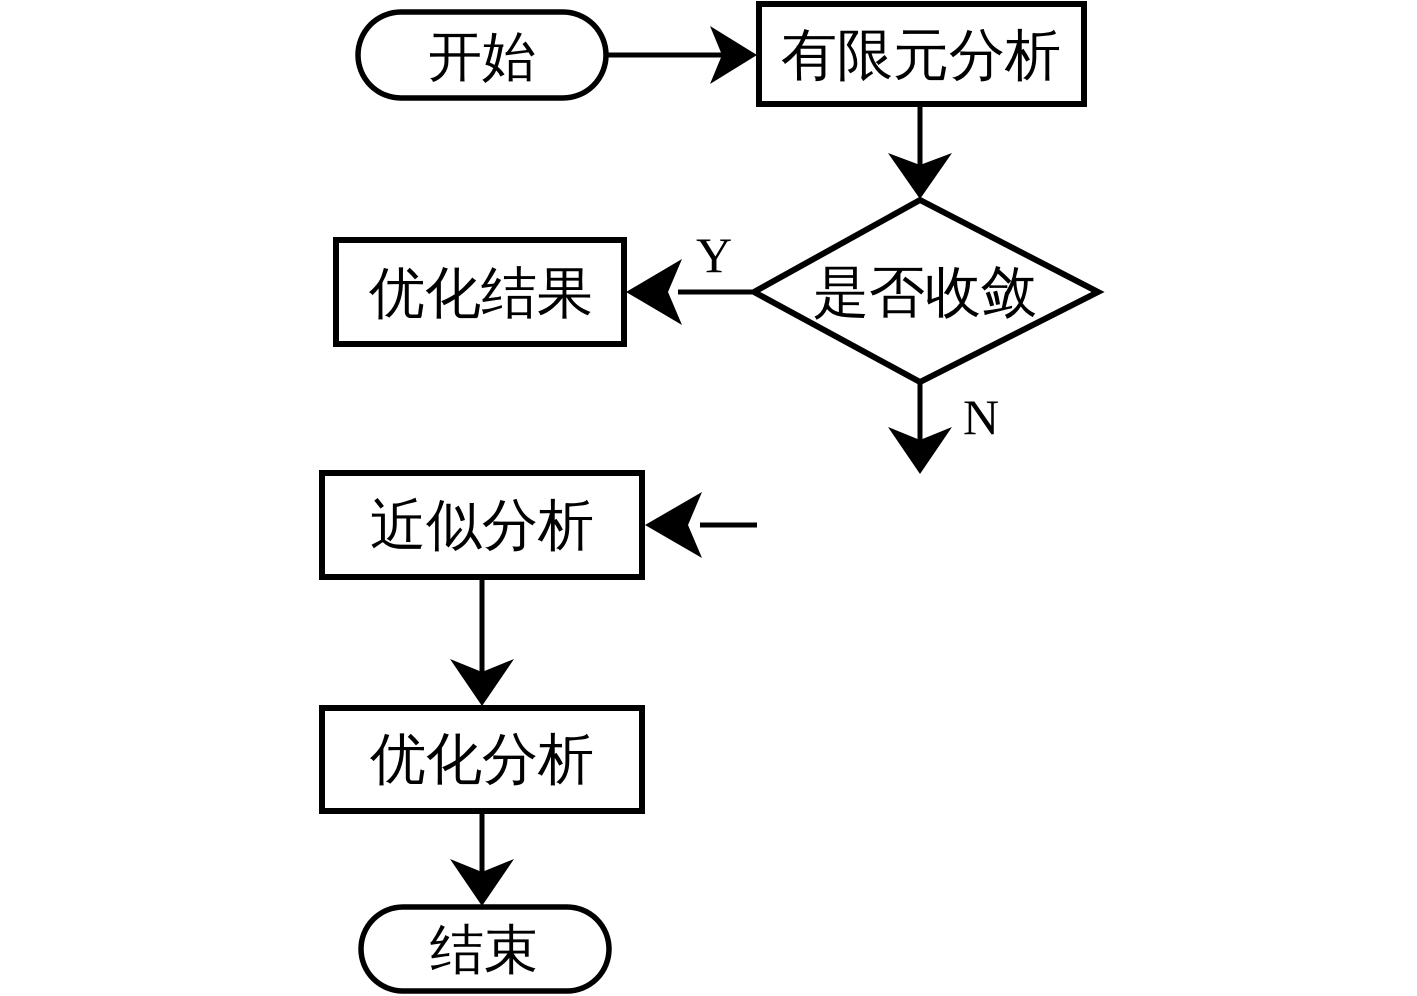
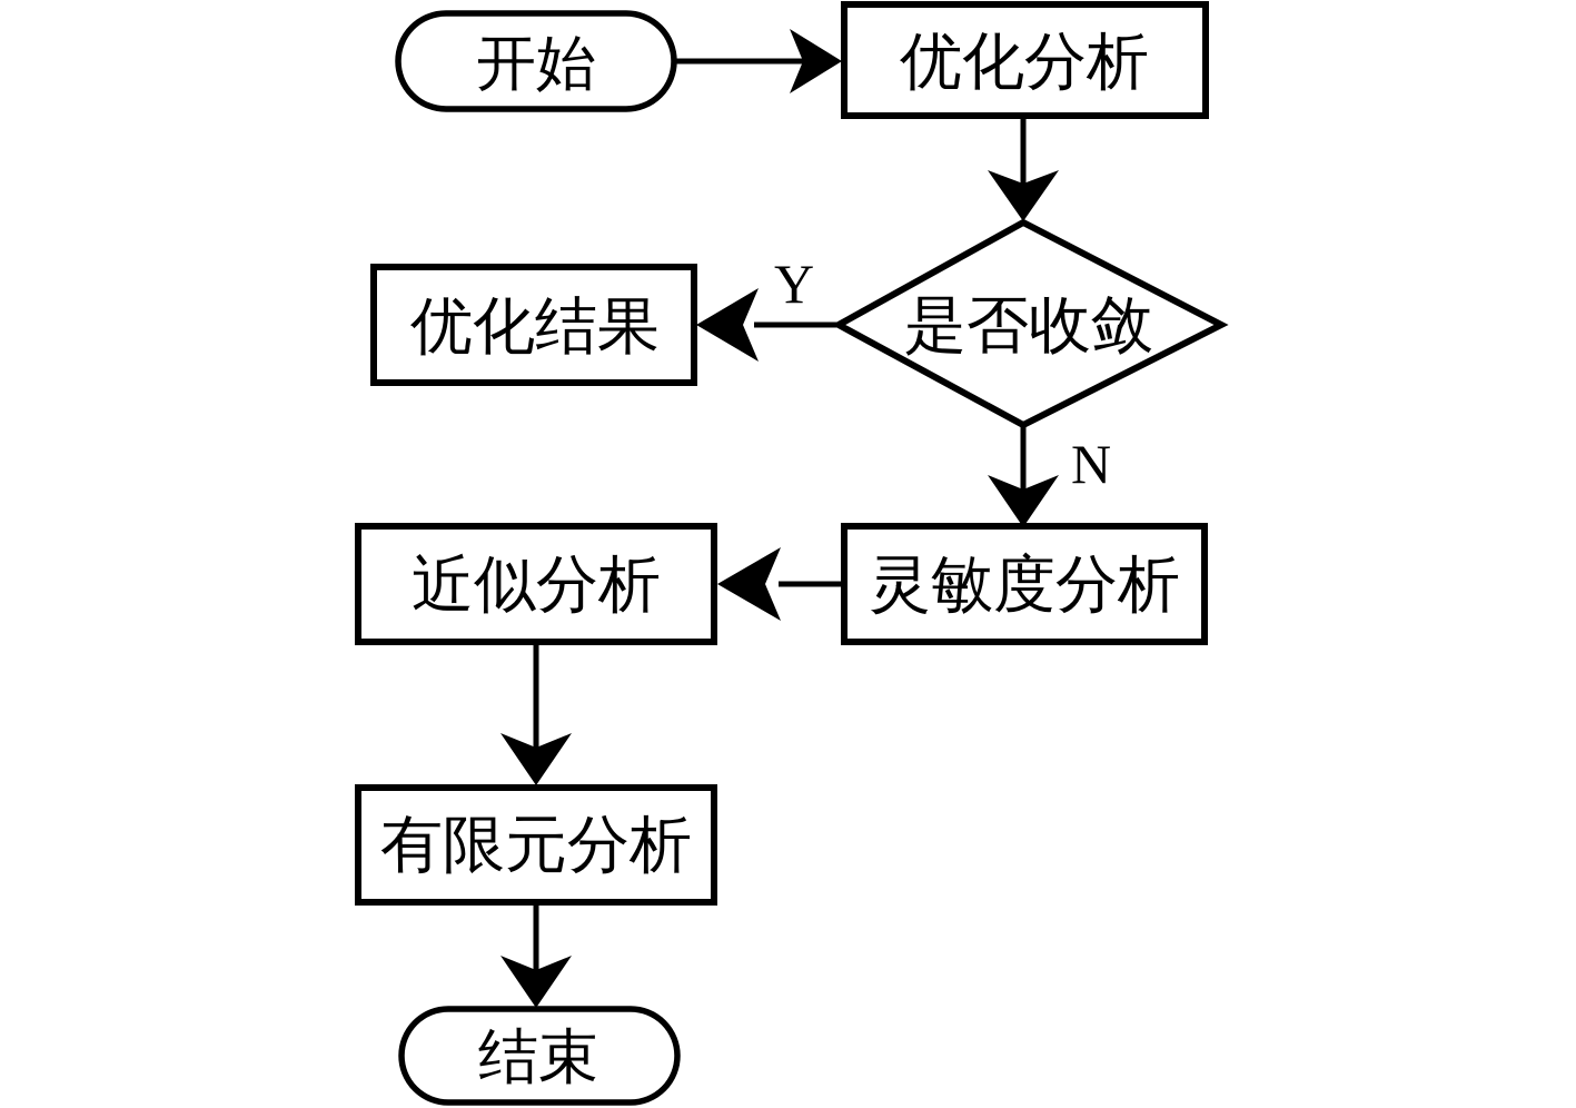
  Y
  N
  开始
- 有限元分析
+ 优化分析
  是否收敛
  优化结果
+ 灵敏度分析
  近似分析
- 优化分析
+ 有限元分析
  结束
